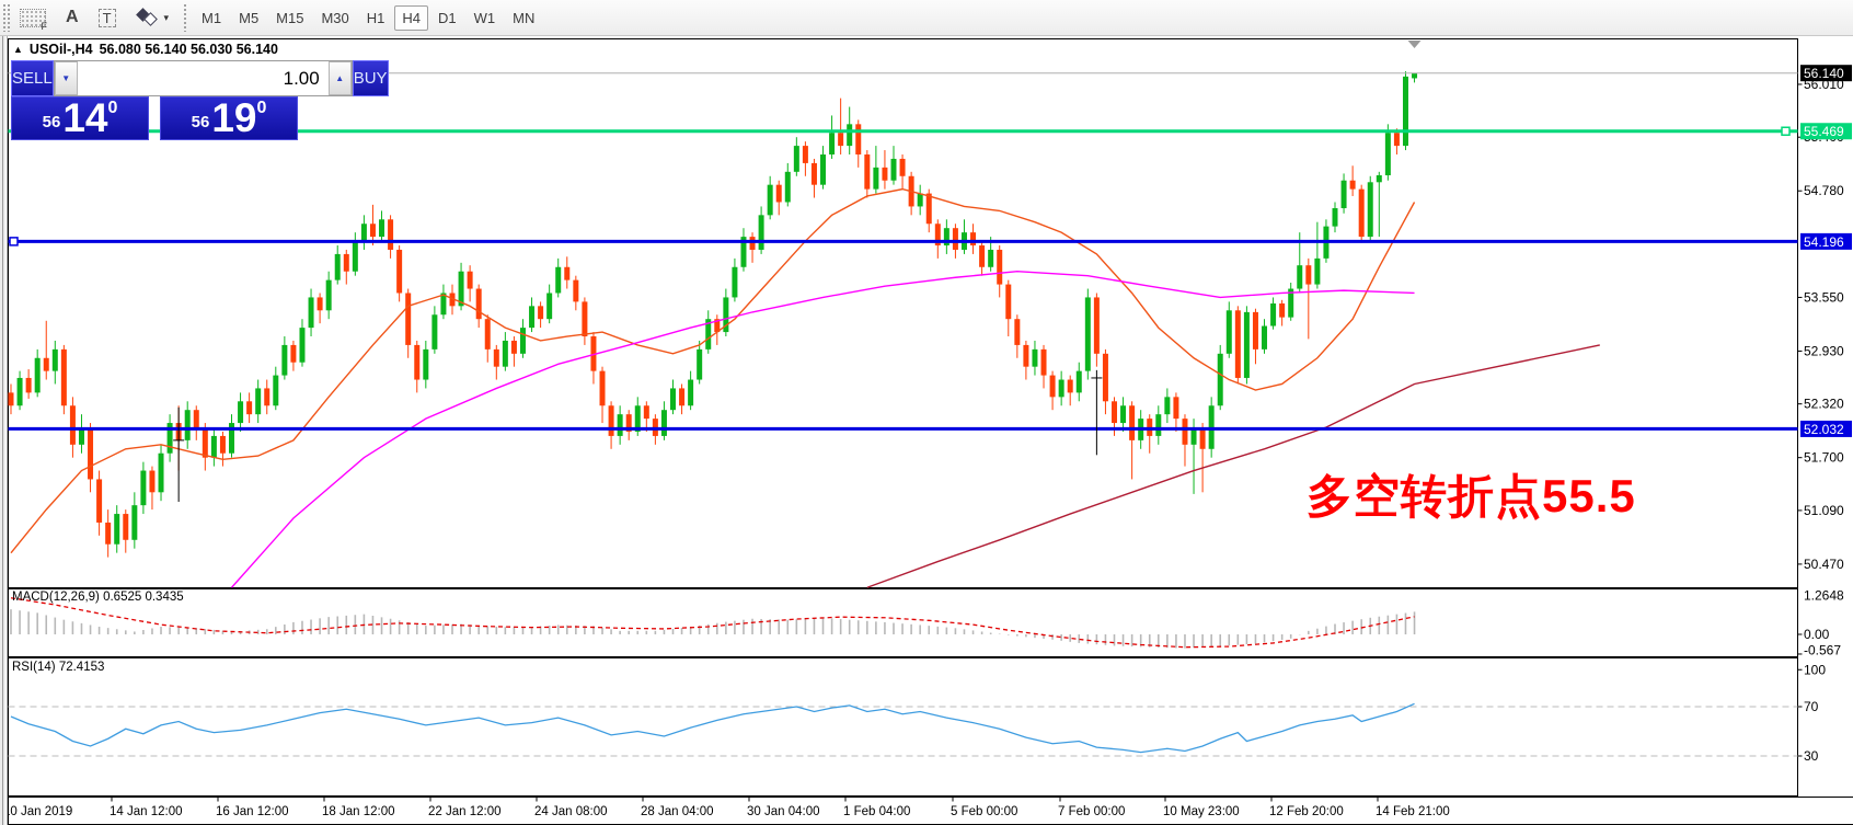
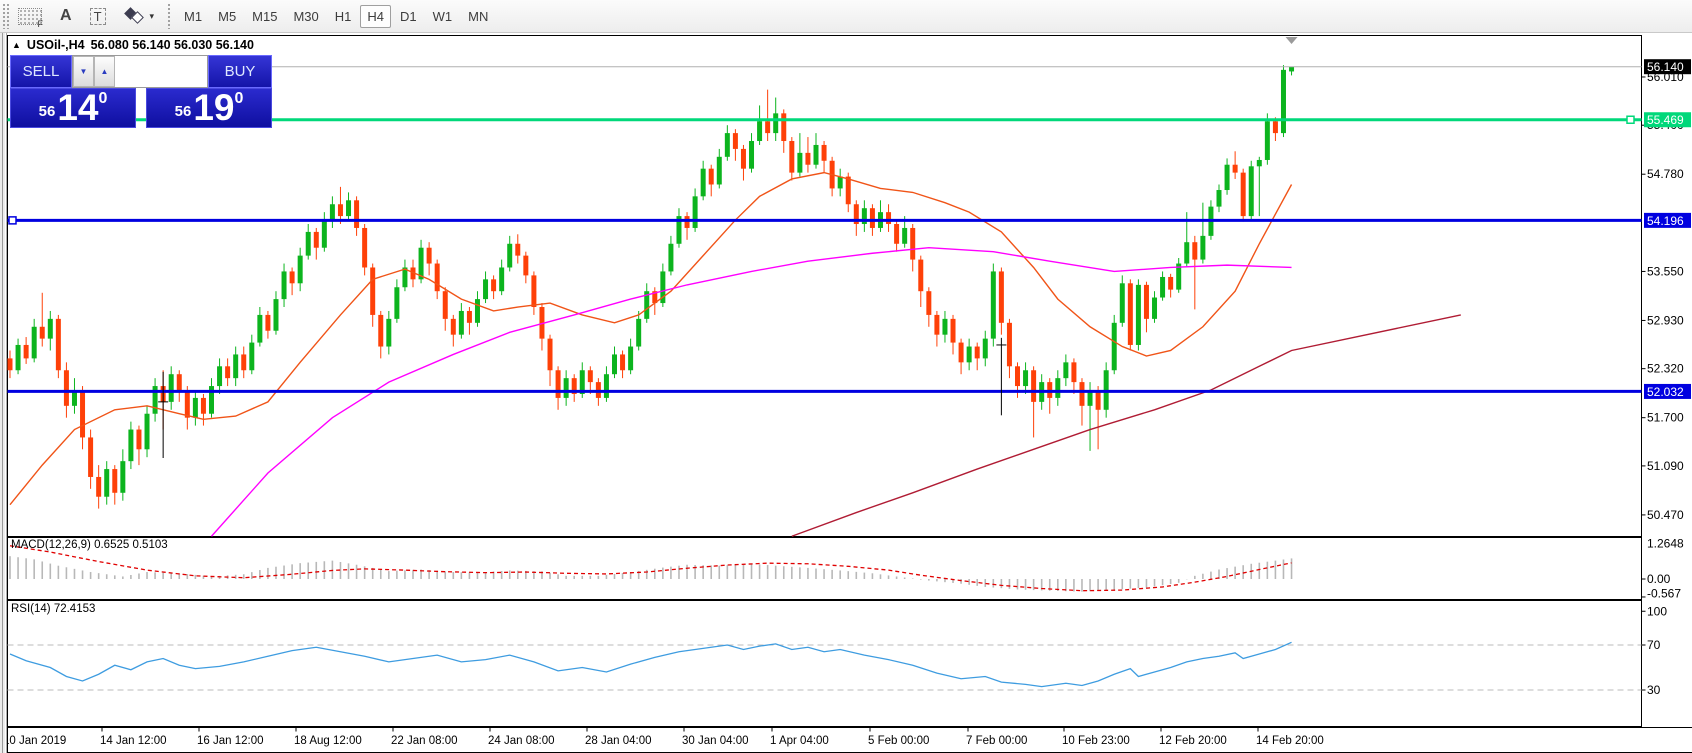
  F
  A
  T
  ▾
  M1
  M5
  M15
  M30
  H1
  H4
  D1
  W1
  MN
  56.010
  54.780
  53.550
  52.930
  52.320
  51.700
  51.090
  50.470
  56.140
  55.469
  54.196
  52.032
  1.2648
  0.00
  -0.567
  100
  70
  30
  0 Jan 2019
  14 Jan 12:00
  16 Jan 12:00
- 18 Jan 12:00
+ 18 Aug 12:00
- 22 Jan 12:00
+ 22 Jan 08:00
  24 Jan 08:00
  28 Jan 04:00
  30 Jan 04:00
- 1 Feb 04:00
+ 1 Apr 04:00
  5 Feb 00:00
  7 Feb 00:00
- 10 May 23:00
+ 10 Feb 23:00
  12 Feb 20:00
- 14 Feb 21:00
+ 14 Feb 20:00
  ▲
  USOil-,H4
  56.080 56.140 56.030 56.140
  SELL
  ▼
- 1.00
  ▲
  BUY
  56
  14
  0
  56
  19
  0
- MACD(12,26,9) 0.6525 0.3435
+ MACD(12,26,9) 0.6525 0.5103
  RSI(14) 72.4153
- 多空转折点55.5
